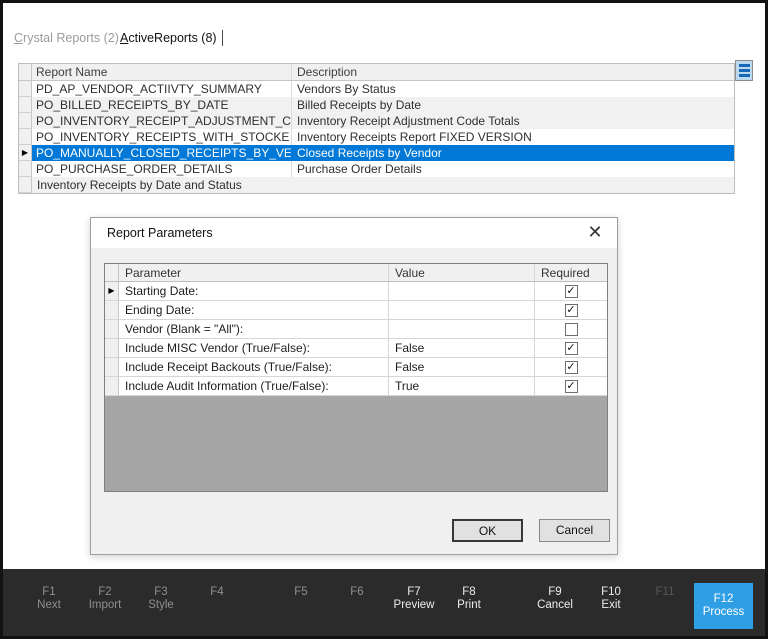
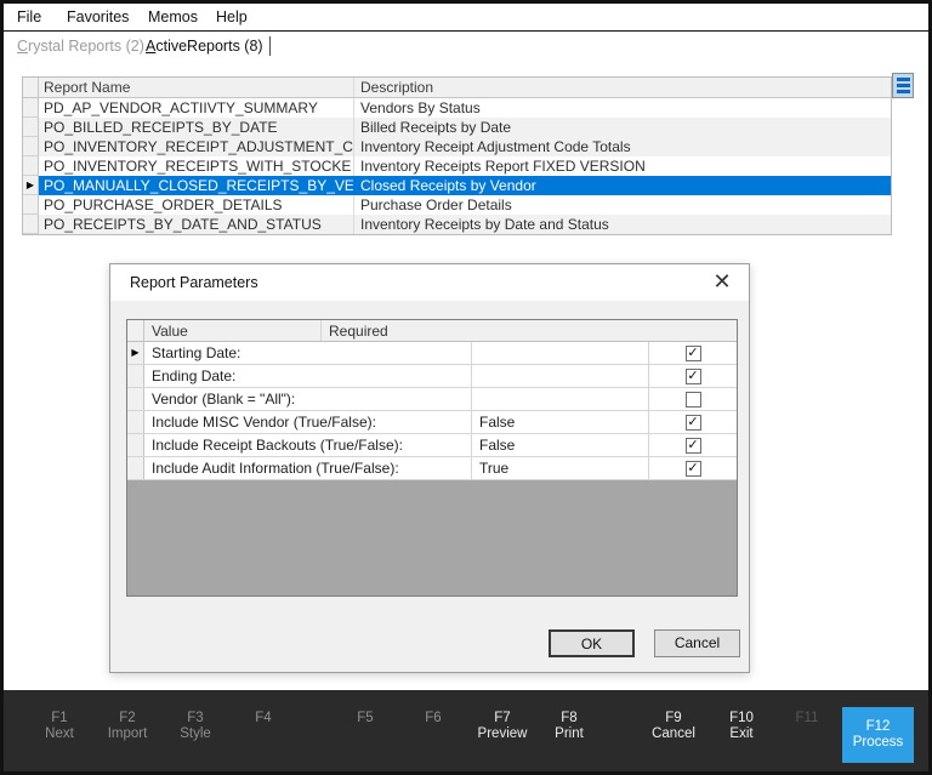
+ File
+ Favorites
+ Memos
+ Help
  Crystal Reports (2)
  ActiveReports (8)
  Report Name
  Description
  PD_AP_VENDOR_ACTIIVTY_SUMMARY
  Vendors By Status
  PO_BILLED_RECEIPTS_BY_DATE
  Billed Receipts by Date
  PO_INVENTORY_RECEIPT_ADJUSTMENT_C
  Inventory Receipt Adjustment Code Totals
  PO_INVENTORY_RECEIPTS_WITH_STOCKE
  Inventory Receipts Report FIXED VERSION
  ▶
  PO_MANUALLY_CLOSED_RECEIPTS_BY_VE
  Closed Receipts by Vendor
  PO_PURCHASE_ORDER_DETAILS
  Purchase Order Details
+ PO_RECEIPTS_BY_DATE_AND_STATUS
  Inventory Receipts by Date and Status
  Report Parameters
  ✕
- Parameter
  Value
  Required
  ▶
  Starting Date:
  ✓
  Ending Date:
  ✓
  Vendor (Blank = "All"):
  Include MISC Vendor (True/False):
  False
  ✓
  Include Receipt Backouts (True/False):
  False
  ✓
  Include Audit Information (True/False):
  True
  ✓
  OK
  Cancel
  F1
  Next
  F2
  Import
  F3
  Style
  F4
  F5
  F6
  F7
  Preview
  F8
  Print
  F9
  Cancel
  F10
  Exit
  F11
  F12
  Process
